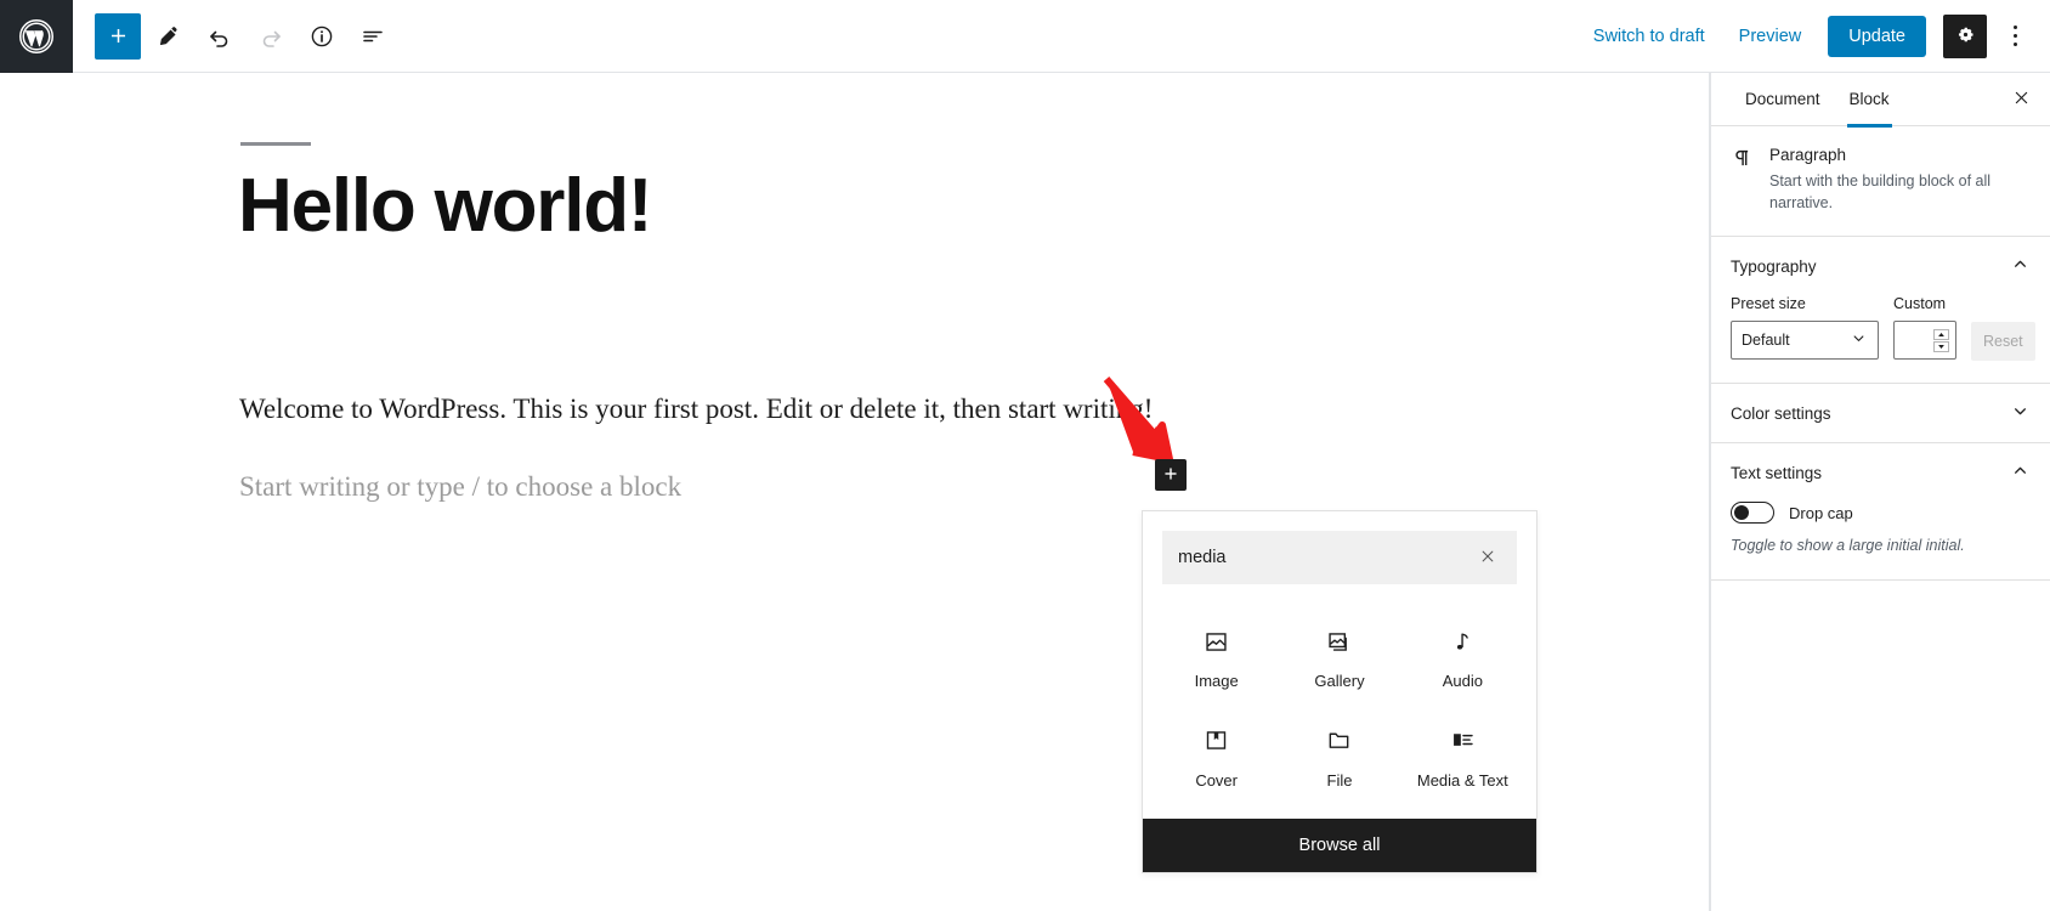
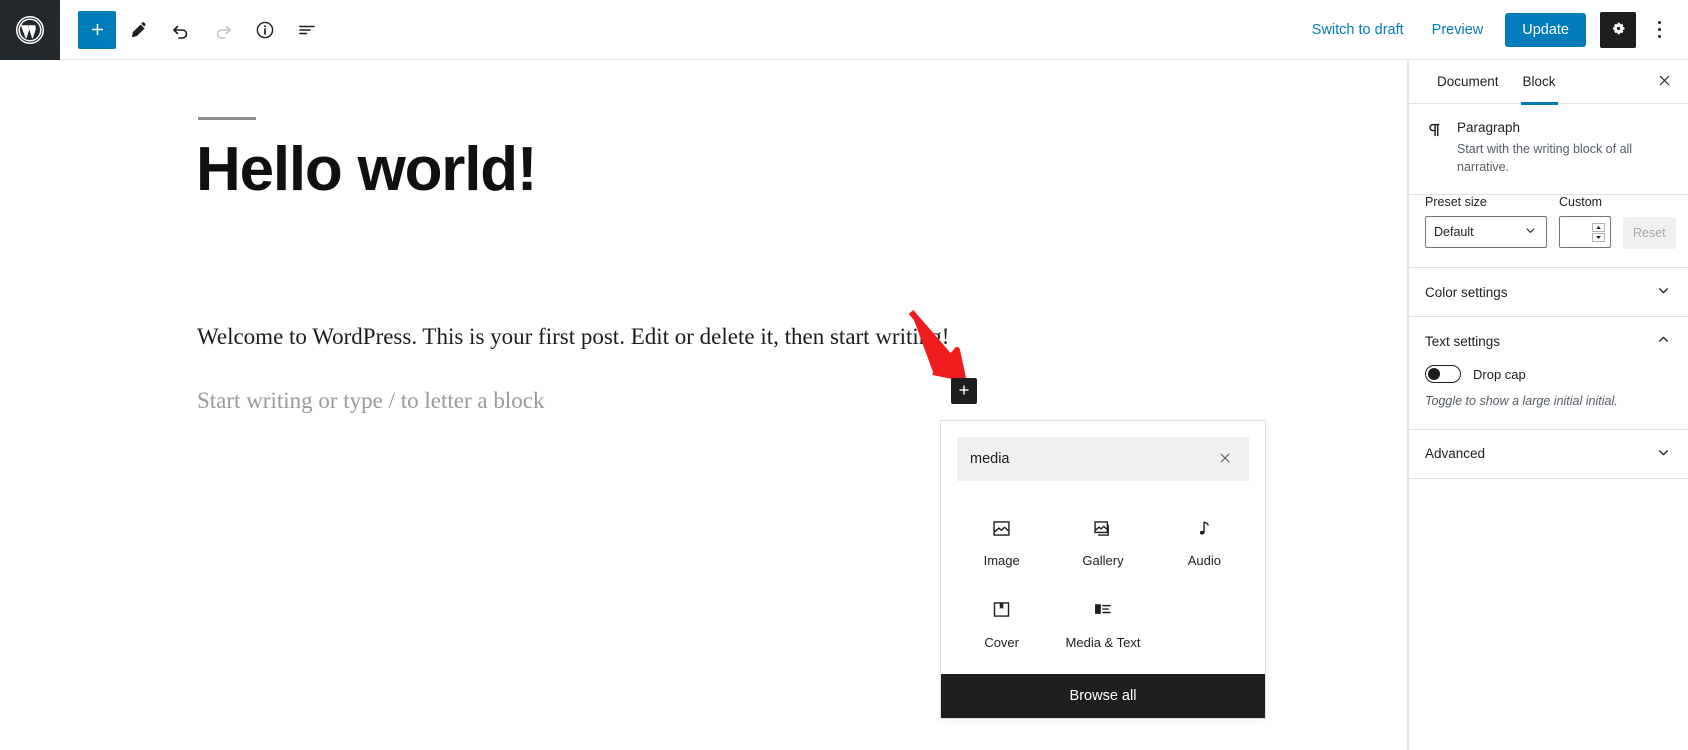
  Switch to draft
  Preview
  Update
  Hello world!
  Welcome to WordPress. This is your first post. Edit or delete it, then start writi!
- Start writing or type / to choose a block
+ Start writing or type / to letter a block
  media
  Image
  Gallery
  Audio
  Cover
- File
  Media & Text
  Browse all
  Document
  Block
  Paragraph
- Start with the building block of all narrative.
+ Start with the writing block of all narrative.
- Typography
  Preset size
  Default
  Custom
  Reset
  Color settings
  Text settings
  Drop cap
  Toggle to show a large initial initial.
+ Advanced
